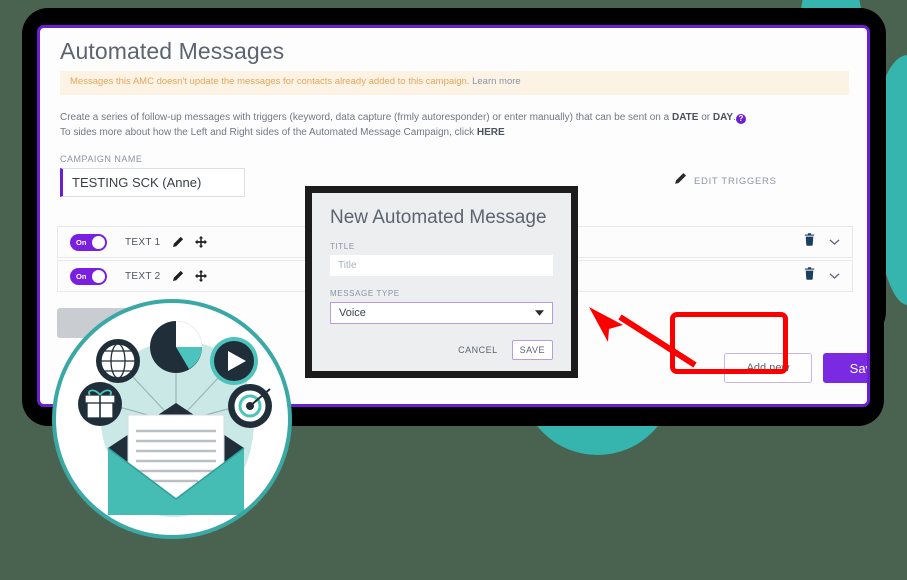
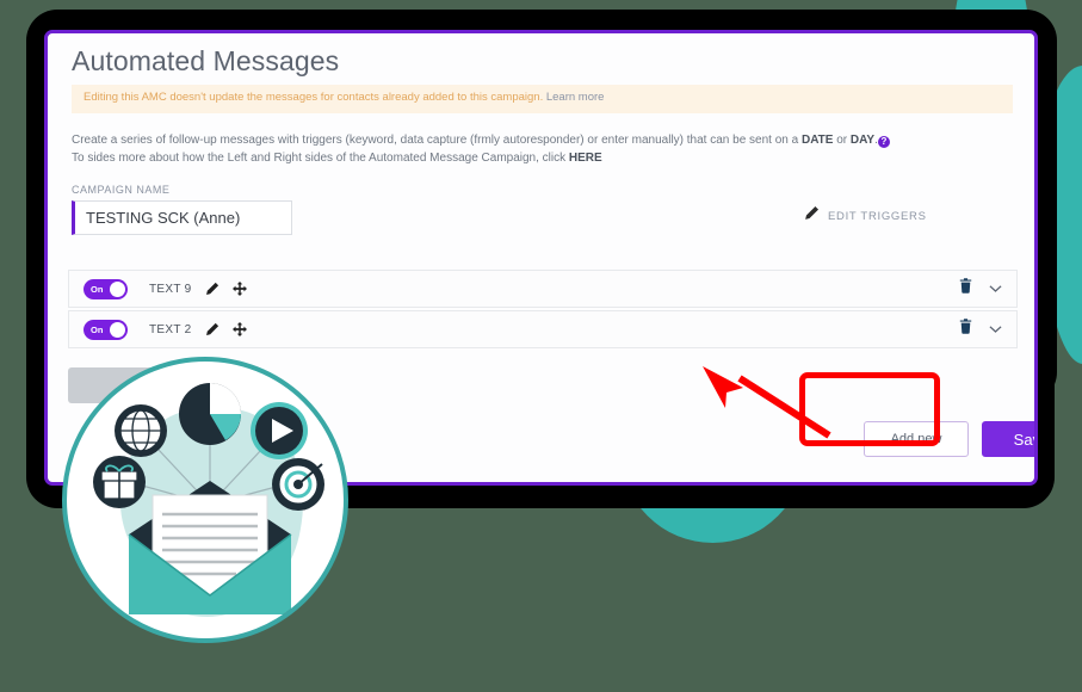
  Automated Messages
- Messages this AMC doesn't update the messages for contacts already added to this campaign. Learn more
+ Editing this AMC doesn't update the messages for contacts already added to this campaign. Learn more
  Create a series of follow-up messages with triggers (keyword, data capture (frmly autoresponder) or enter manually) that can be sent on a DATE or DAY. ?
  To sides more about how the Left and Right sides of the Automated Message Campaign, click HERE
  CAMPAIGN NAME
  TESTING SCK (Anne)
  EDIT TRIGGERS
  On
- TEXT 1
+ TEXT 9
  On
  TEXT 2
  Add new
- New Automated Message
- TITLE
- Title
- MESSAGE TYPE
- Voice
- CANCEL
- SAVE
